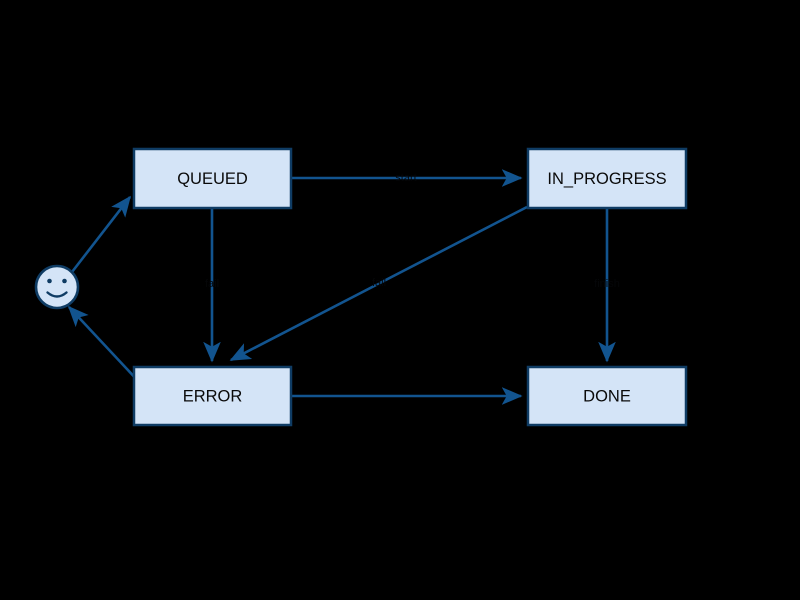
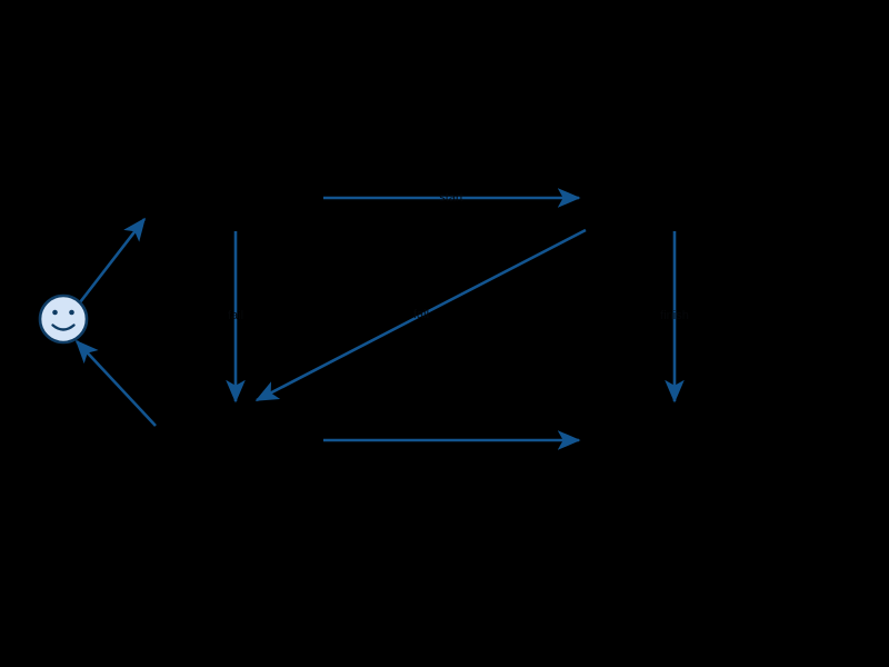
  start
  fail
  fail
  finish
- QUEUED
- IN_PROGRESS
- ERROR
- DONE
